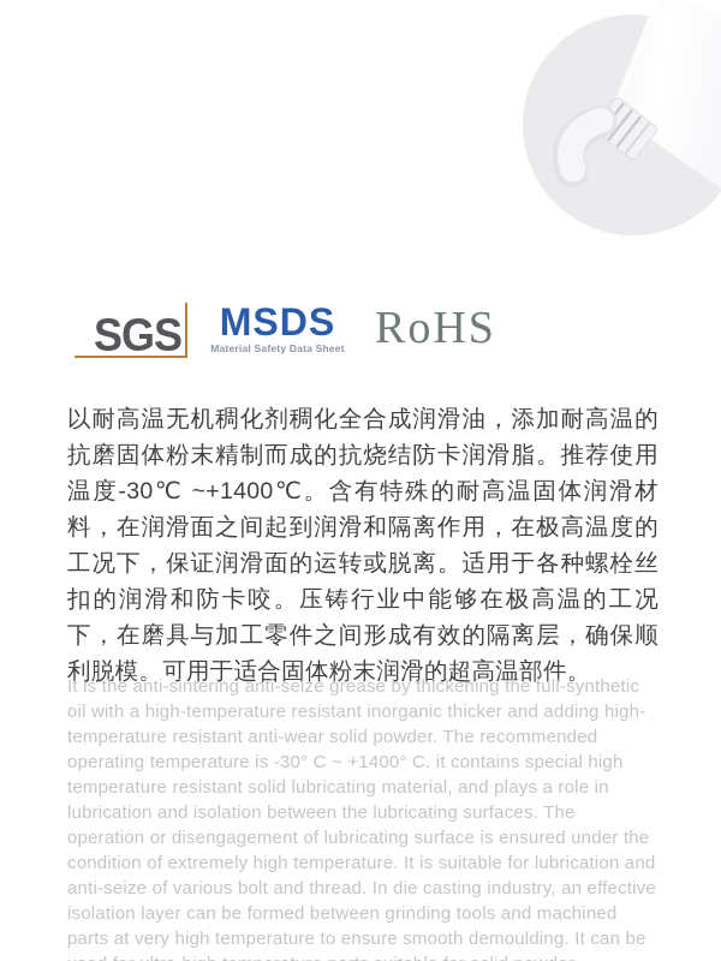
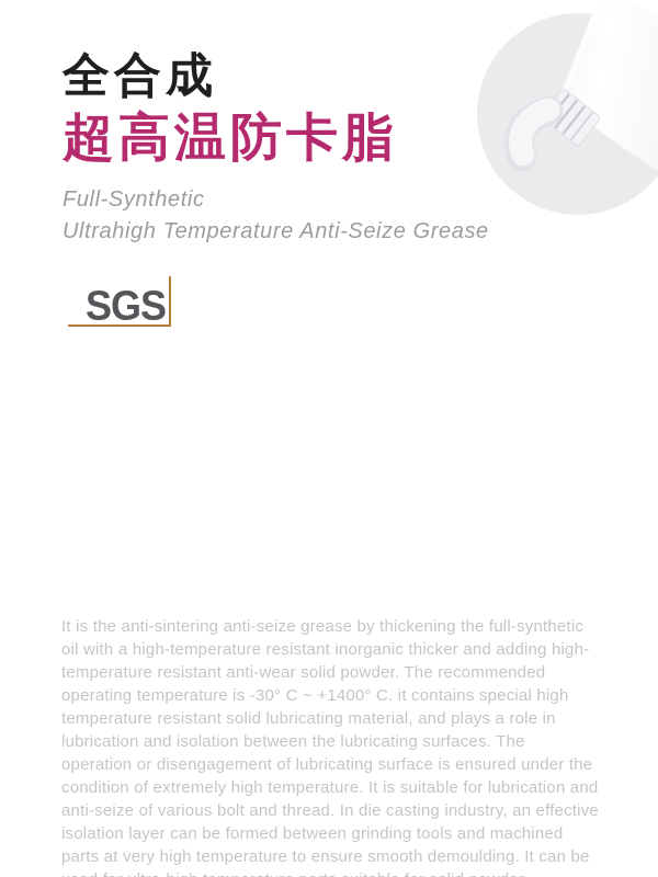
+ 全合成
+ 超高温防卡脂
+ Full-Synthetic
+ Ultrahigh Temperature Anti-Seize Grease
  SGS
- MSDS
- Material Safety Data Sheet
- RoHS
- 以耐高温无机稠化剂稠化全合成润滑油，添加耐高温的抗磨固体粉末精制而成的抗烧结防卡润滑脂。推荐使用温度-30℃ ~+1400℃。含有特殊的耐高温固体润滑材料，在润滑面之间起到润滑和隔离作用，在极高温度的工况下，保证润滑面的运转或脱离。适用于各种螺栓丝扣的润滑和防卡咬。压铸行业中能够在极高温的工况下，在磨具与加工零件之间形成有效的隔离层，确保顺利脱模。可用于适合固体粉末润滑的超高温部件。
  It is the anti-sintering anti-seize grease by thickening the full-synthetic oil with a high-temperature resistant inorganic thicker and adding high-temperature resistant anti-wear solid powder. The recommended operating temperature is -30° C ~ +1400° C. it contains special high temperature resistant solid lubricating material, and plays a role in lubrication and isolation between the lubricating surfaces. The operation or disengagement of lubricating surface is ensured under the condition of extremely high temperature. It is suitable for lubrication and anti-seize of various bolt and thread. In die casting industry, an effective isolation layer can be formed between grinding tools and machined parts at very high temperature to ensure smooth demoulding. It can be
